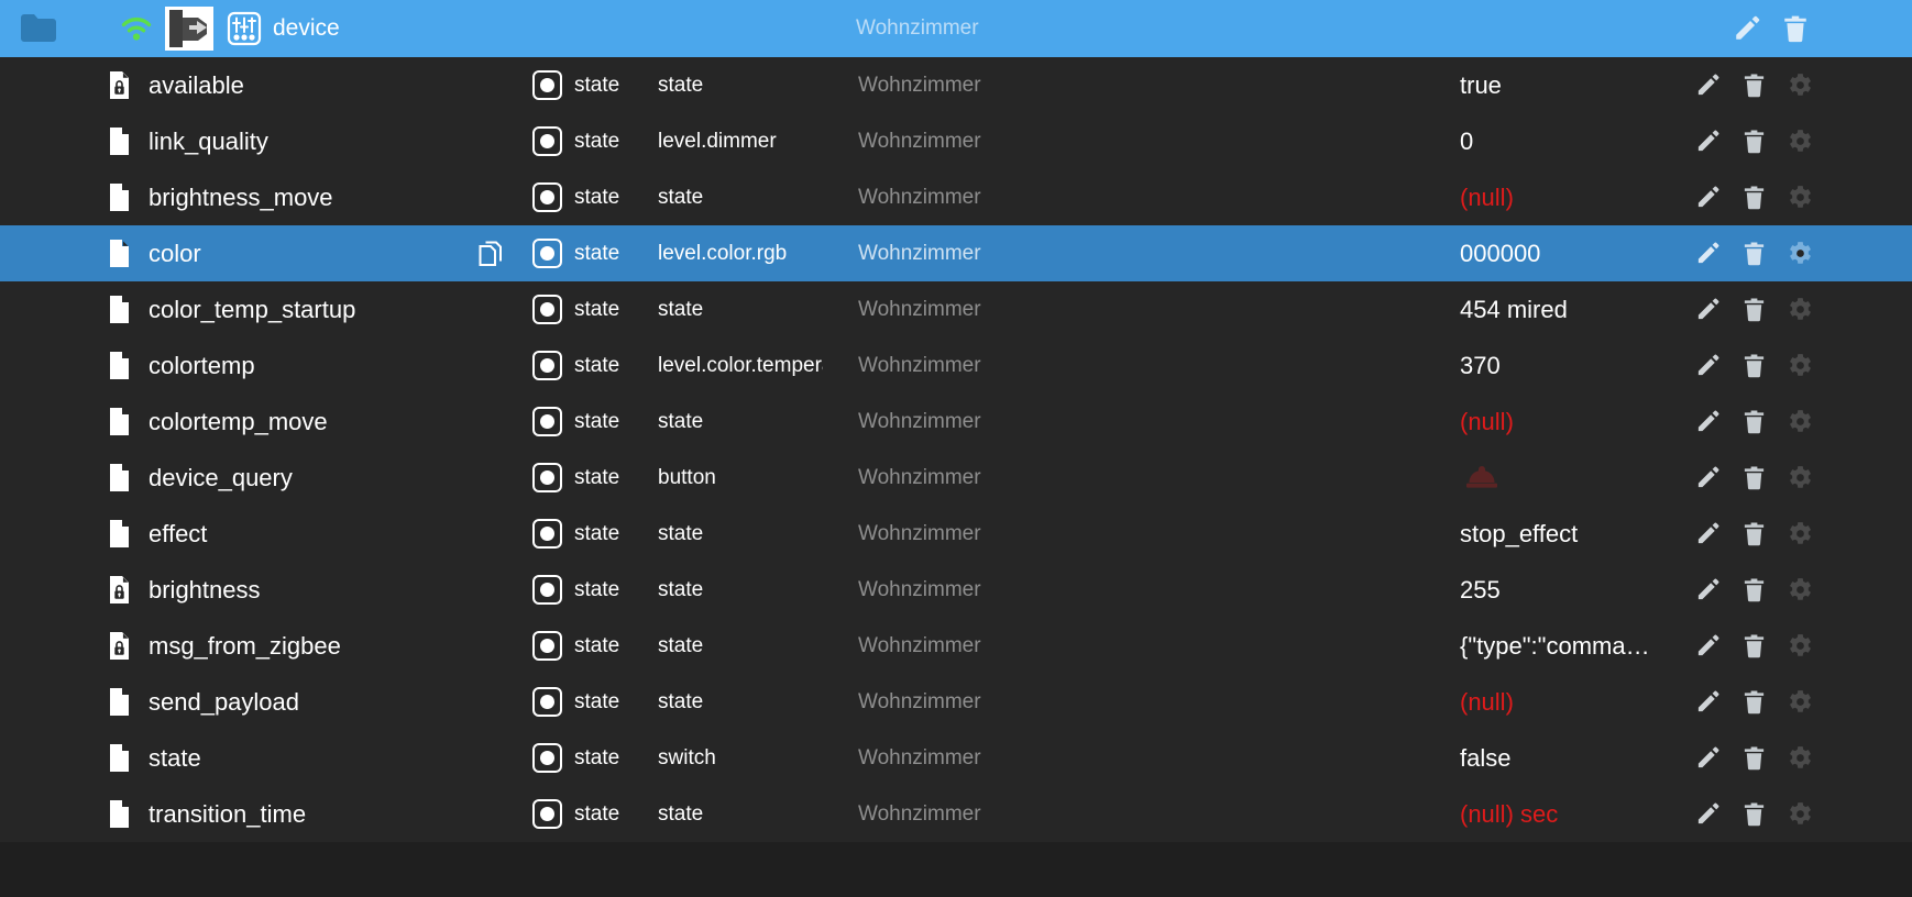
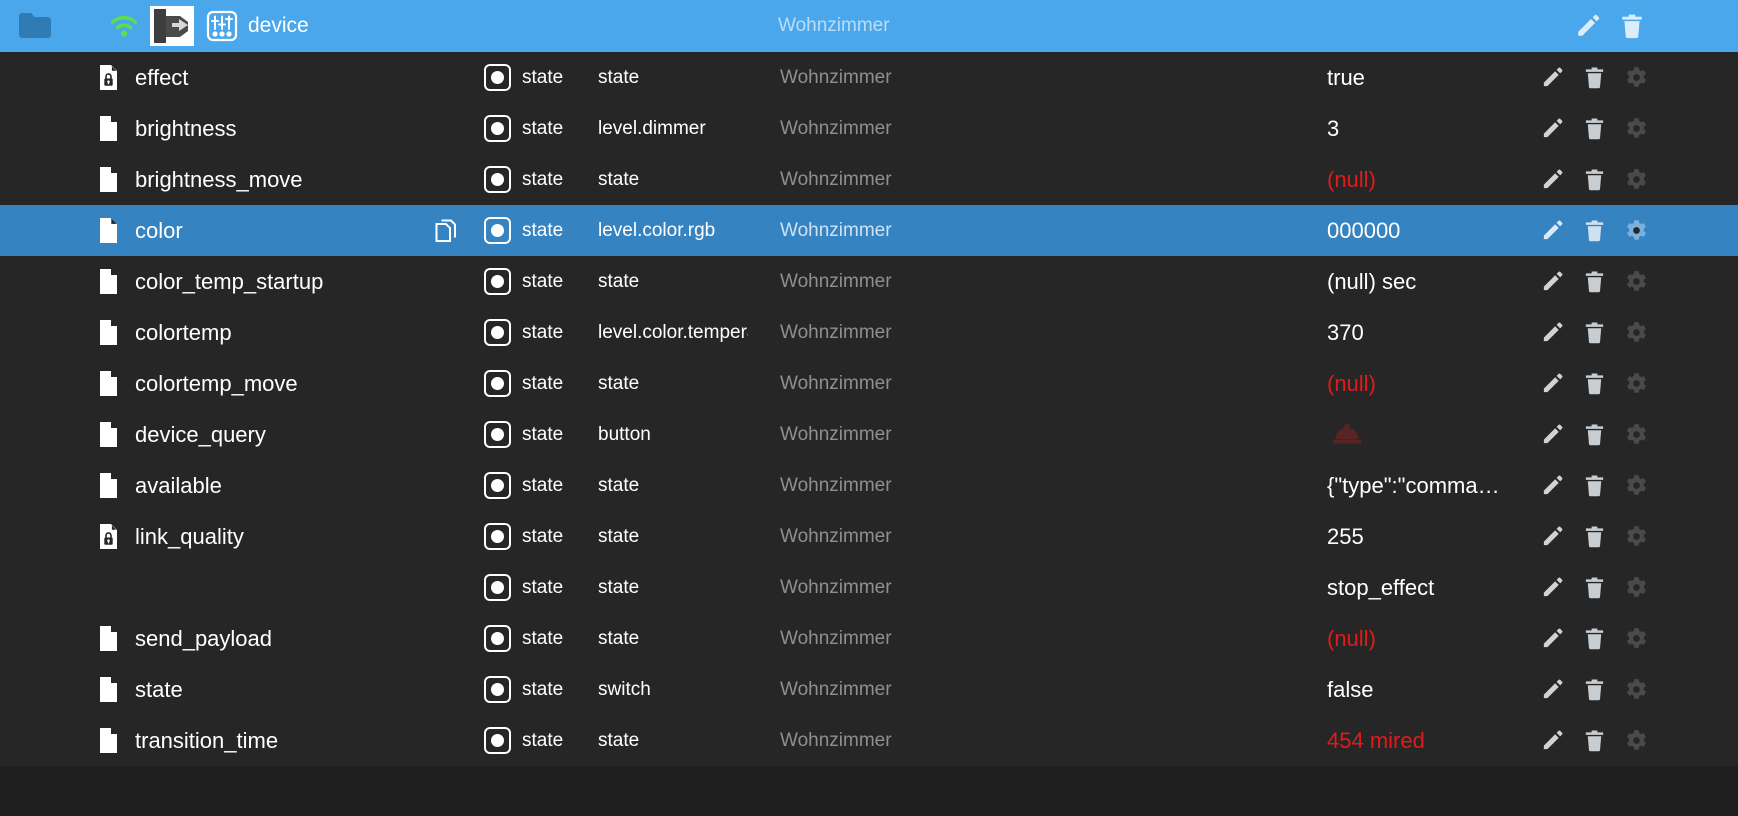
  device
  Wohnzimmer
- available
+ effect
  state
  state
  Wohnzimmer
  true
- link_quality
+ brightness
  state
  level.dimmer
  Wohnzimmer
- 0
+ 3
  brightness_move
  state
  state
  Wohnzimmer
  (null)
  color
  state
  level.color.rgb
  Wohnzimmer
  000000
  color_temp_startup
  state
  state
  Wohnzimmer
- 454 mired
+ (null) sec
  colortemp
  state
  level.color.temper
  Wohnzimmer
  370
  colortemp_move
  state
  state
  Wohnzimmer
  (null)
  device_query
  state
  button
  Wohnzimmer
- effect
+ available
  state
  state
  Wohnzimmer
- stop_effect
+ {"type":"comma…
- brightness
+ link_quality
  state
  state
  Wohnzimmer
  255
- msg_from_zigbee
  state
  state
  Wohnzimmer
- {"type":"comma…
+ stop_effect
  send_payload
  state
  state
  Wohnzimmer
  (null)
  state
  state
  switch
  Wohnzimmer
  false
  transition_time
  state
  state
  Wohnzimmer
- (null) sec
+ 454 mired
